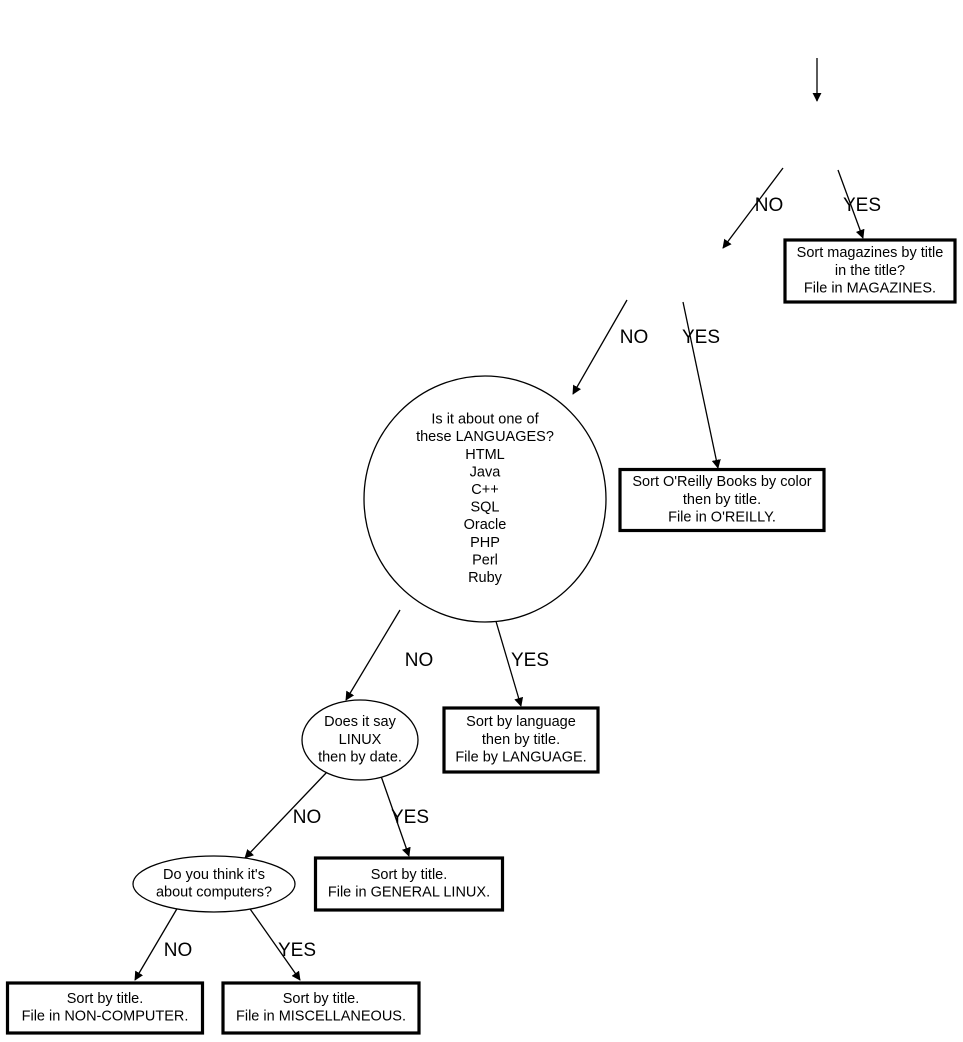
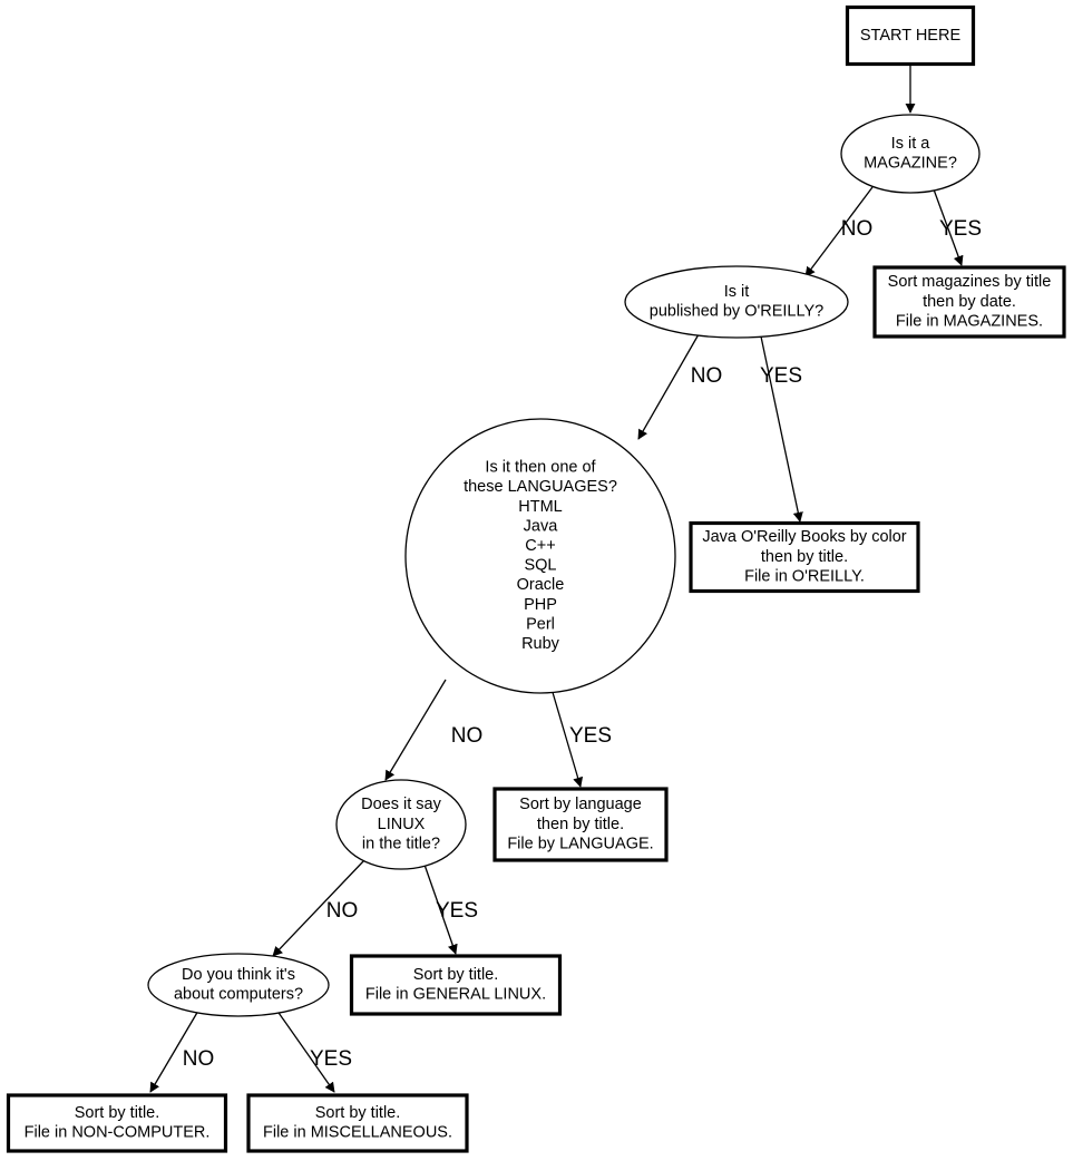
+ START HERE
+ Is it a
+ MAGAZINE?
  Sort magazines by title
- in the title?
+ then by date.
  File in MAGAZINES.
+ Is it
+ published by O'REILLY?
- Sort O'Reilly Books by color
+ Java O'Reilly Books by color
  then by title.
  File in O'REILLY.
- Is it about one of
+ Is it then one of
  these LANGUAGES?
  HTML
  Java
  C++
  SQL
  Oracle
  PHP
  Perl
  Ruby
  Sort by language
  then by title.
  File by LANGUAGE.
  Does it say
  LINUX
- then by date.
+ in the title?
  Sort by title.
  File in GENERAL LINUX.
  Do you think it's
  about computers?
  Sort by title.
  File in NON-COMPUTER.
  Sort by title.
  File in MISCELLANEOUS.
  YES
  NO
  YES
  NO
  YES
  NO
  YES
  NO
  YES
  NO
